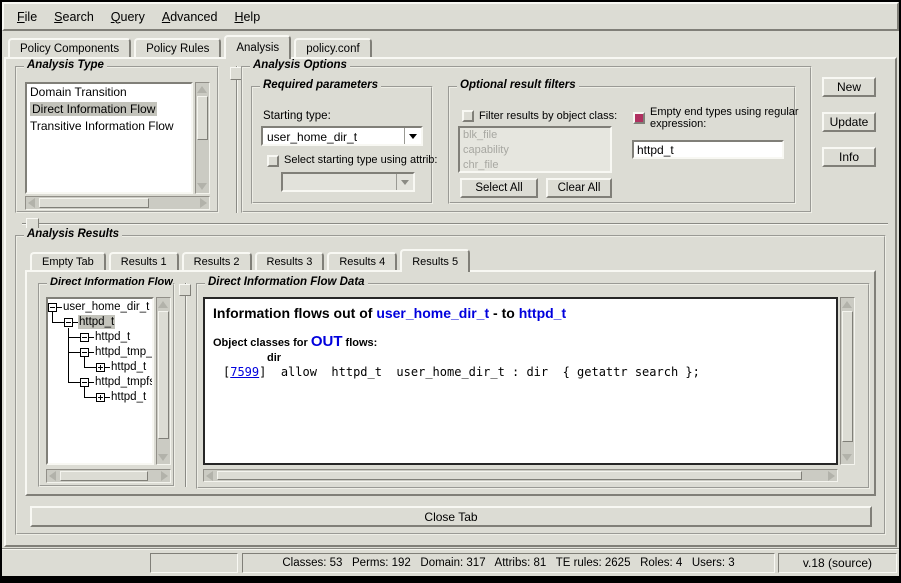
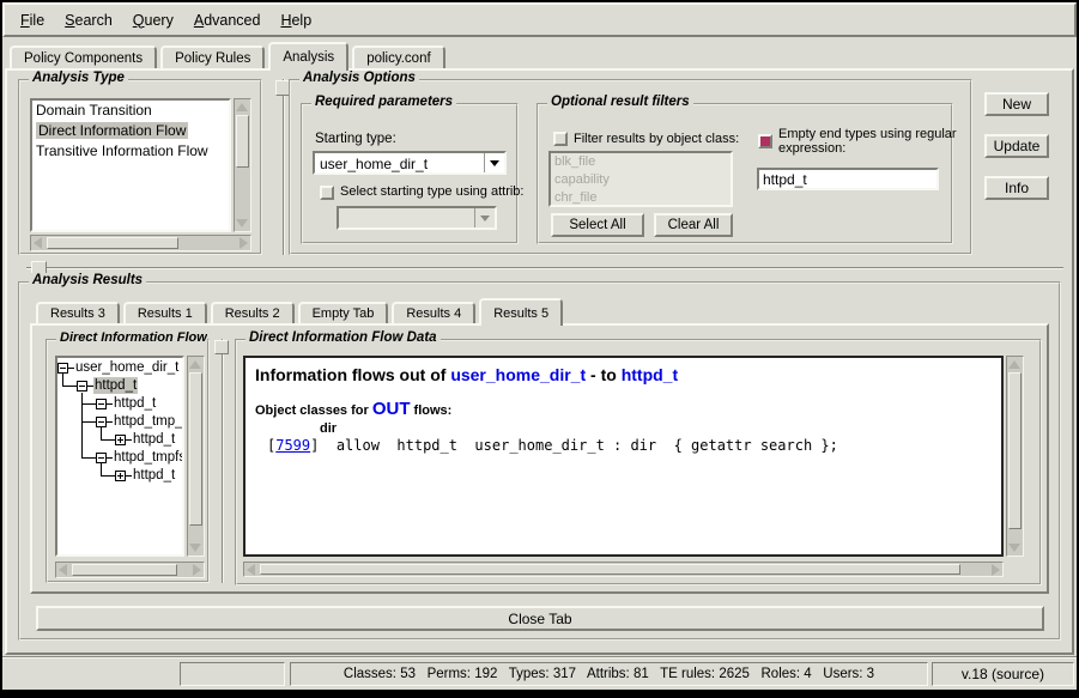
  File
  Search
  Query
  Advanced
  Help
  Policy Components
  Policy Rules
  Analysis
  policy.conf
  Analysis Type
  Domain Transition
  Direct Information Flow
  Transitive Information Flow
  Analysis Options
  Required parameters
  Starting type:
  user_home_dir_t
  Select starting type using attrib:
  Optional result filters
  Filter results by object class:
  blk_file
  capability
  chr_file
  Select All
  Clear All
  Empty end types using regular
  expression:
  httpd_t
  New
  Update
  Info
  Analysis Results
- Empty Tab
+ Results 3
  Results 1
  Results 2
- Results 3
+ Empty Tab
  Results 4
  Results 5
  Direct Information Flow
  user_home_dir_t
  httpd_t
  httpd_t
  httpd_tmp_
  httpd_t
  httpd_tmpf
  httpd_t
  Direct Information Flow Data
  Information flows out of user_home_dir_t - to httpd_t
  Object classes for OUT flows:
  dir
  [7599] allow httpd_t user_home_dir_t : dir { getattr search };
  Close Tab
- Classes: 53 Perms: 192 Domain: 317 Attribs: 81 TE rules: 2625 Roles: 4 Users: 3
+ Classes: 53 Perms: 192 Types: 317 Attribs: 81 TE rules: 2625 Roles: 4 Users: 3
  v.18 (source)
